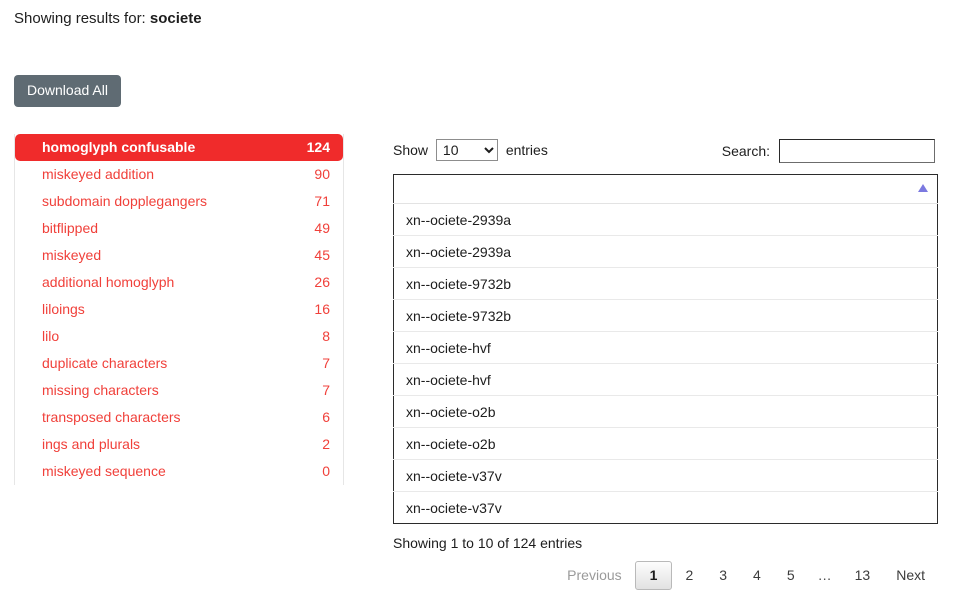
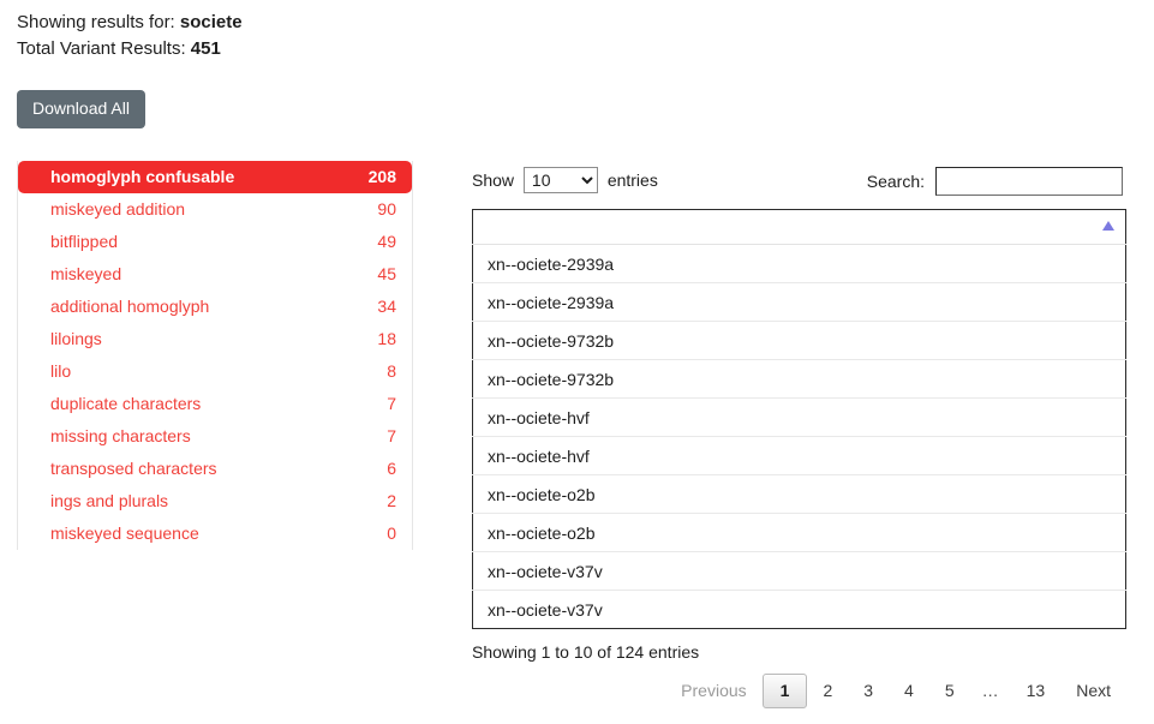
  Showing results for: societe
+ Total Variant Results: 451
  Download All
  homoglyph confusable
- 124
+ 208
  miskeyed addition
  90
- subdomain dopplegangers
- 71
  bitflipped
  49
  miskeyed
  45
  additional homoglyph
- 26
+ 34
  liloings
- 16
+ 18
  lilo
  8
  duplicate characters
  7
  missing characters
  7
  transposed characters
  6
  ings and plurals
  2
  miskeyed sequence
  0
  Show 10 entries
  Search:
  xn--ociete-2939a
  xn--ociete-2939a
  xn--ociete-9732b
  xn--ociete-9732b
  xn--ociete-hvf
  xn--ociete-hvf
  xn--ociete-o2b
  xn--ociete-o2b
  xn--ociete-v37v
  xn--ociete-v37v
  Showing 1 to 10 of 124 entries
  Previous
  1
  2
  3
  4
  5
  …
  13
  Next
